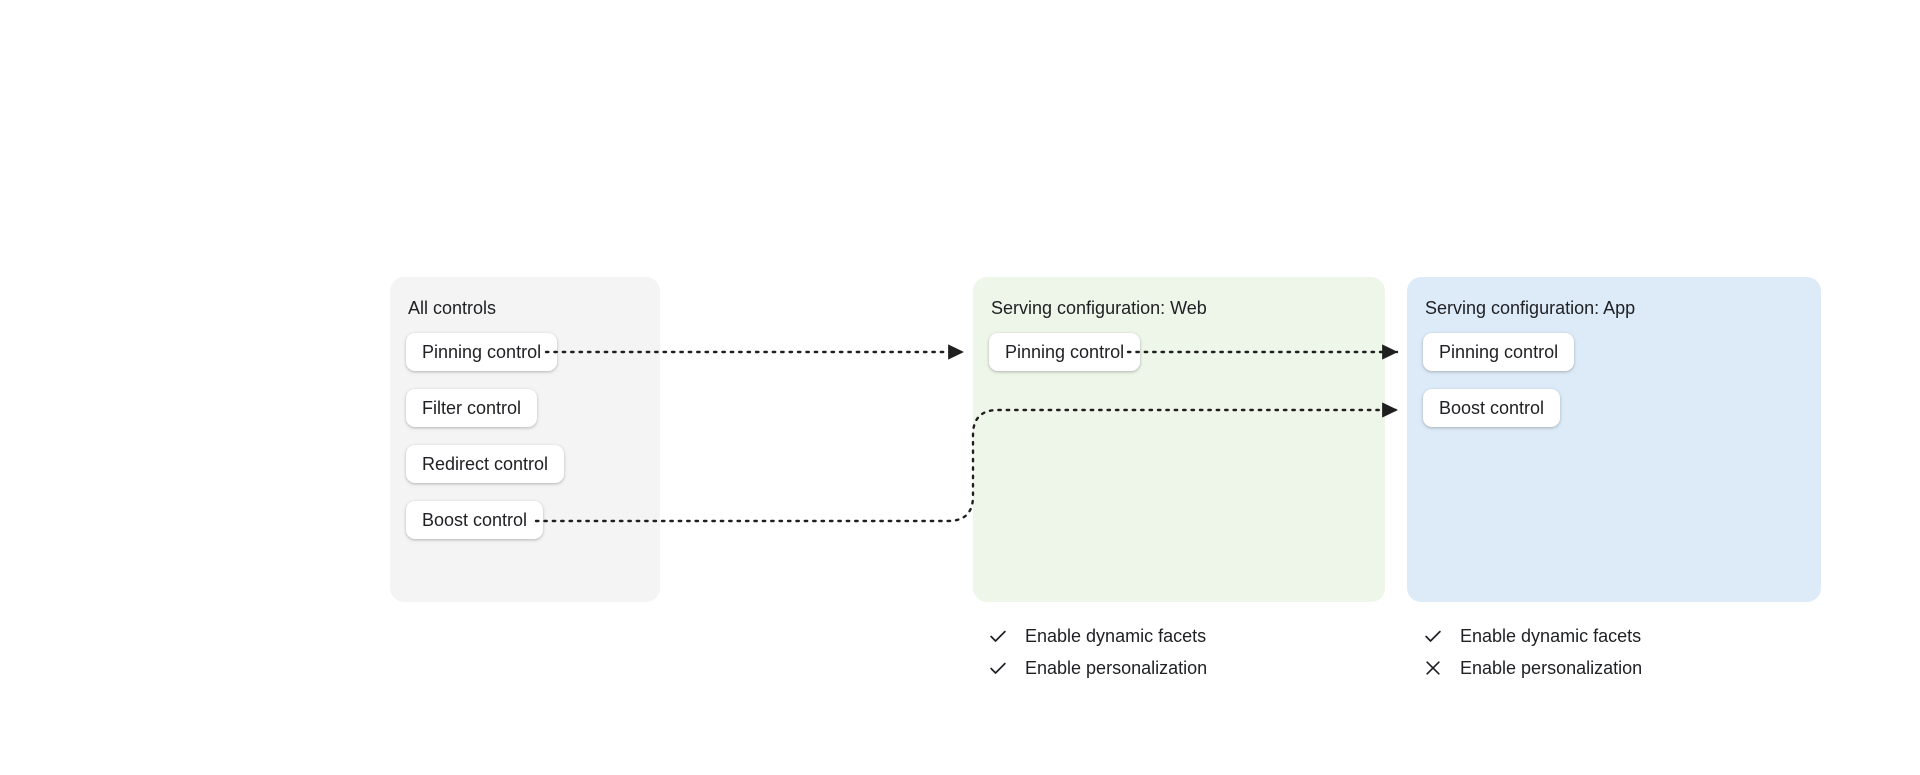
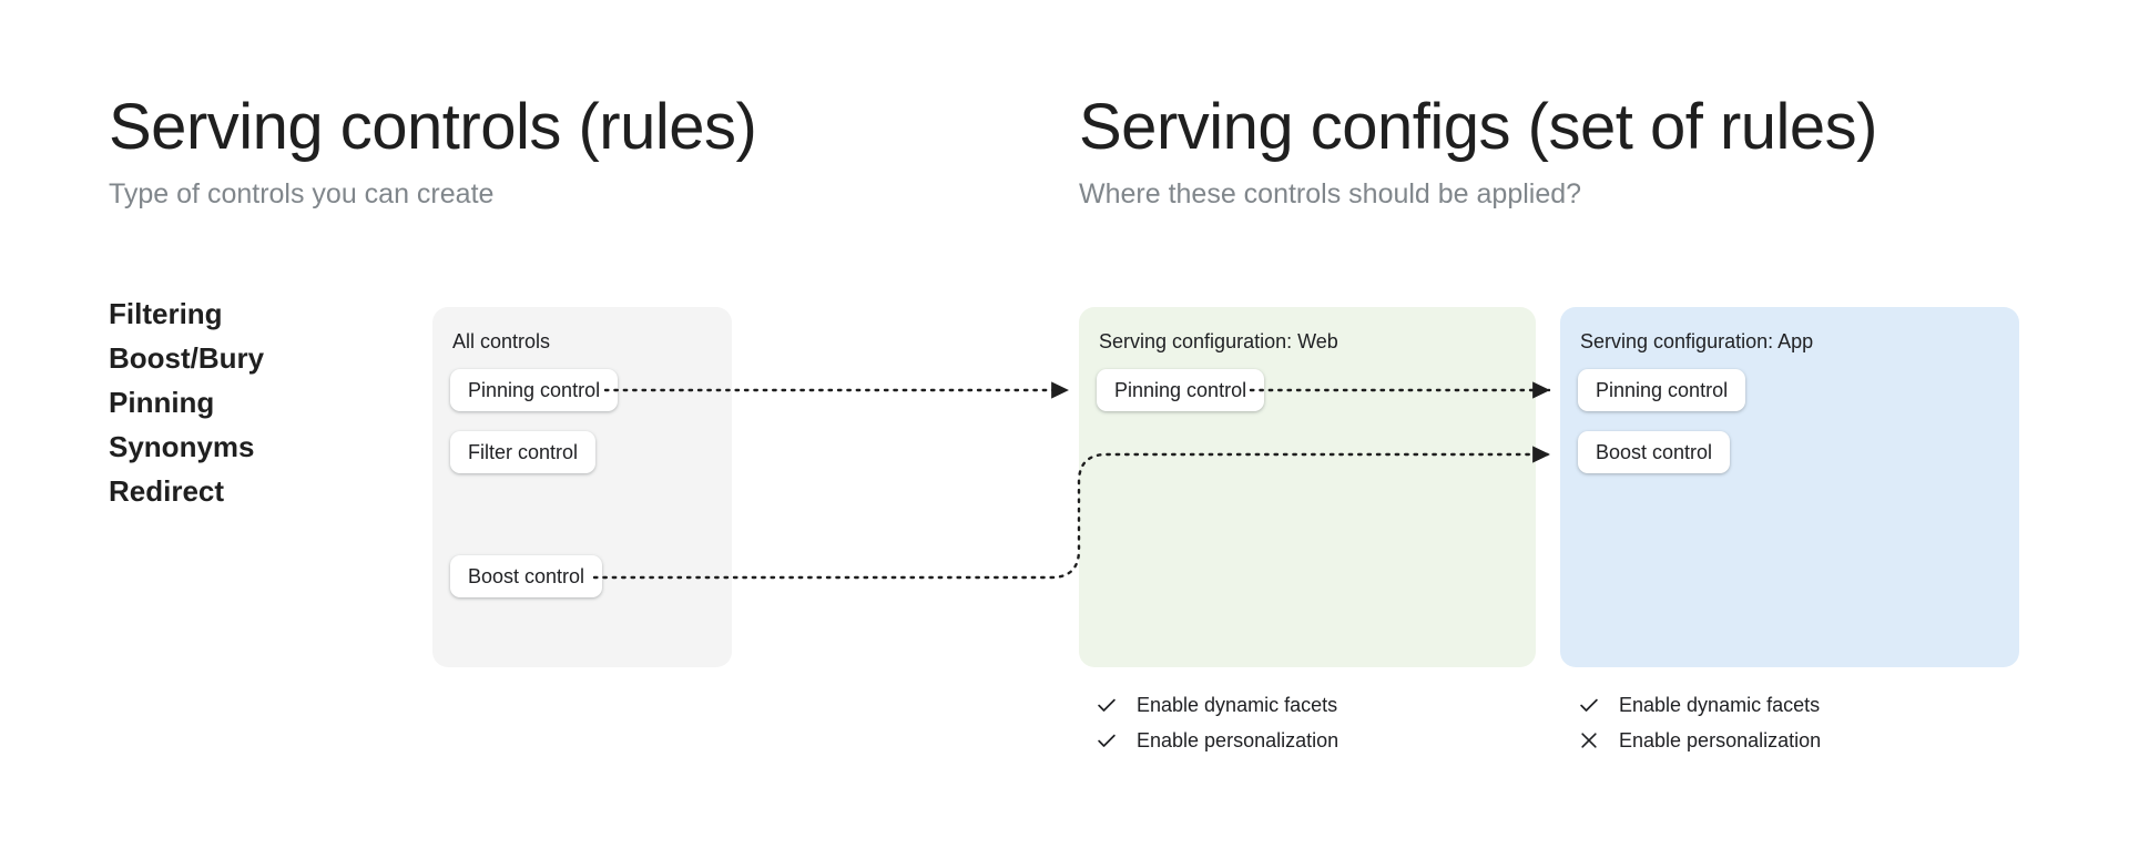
+ Serving controls (rules)
+ Type of controls you can create
+ Serving configs (set of rules)
+ Where these controls should be applied?
+ Filtering
+ Boost/Bury
+ Pinning
+ Synonyms
+ Redirect
  All controls
  Pinning control
  Filter control
- Redirect control
  Boost control
  Serving configuration: Web
  Pinning control
  Serving configuration: App
  Pinning control
  Boost control
  Enable dynamic facets
  Enable personalization
  Enable dynamic facets
  Enable personalization
